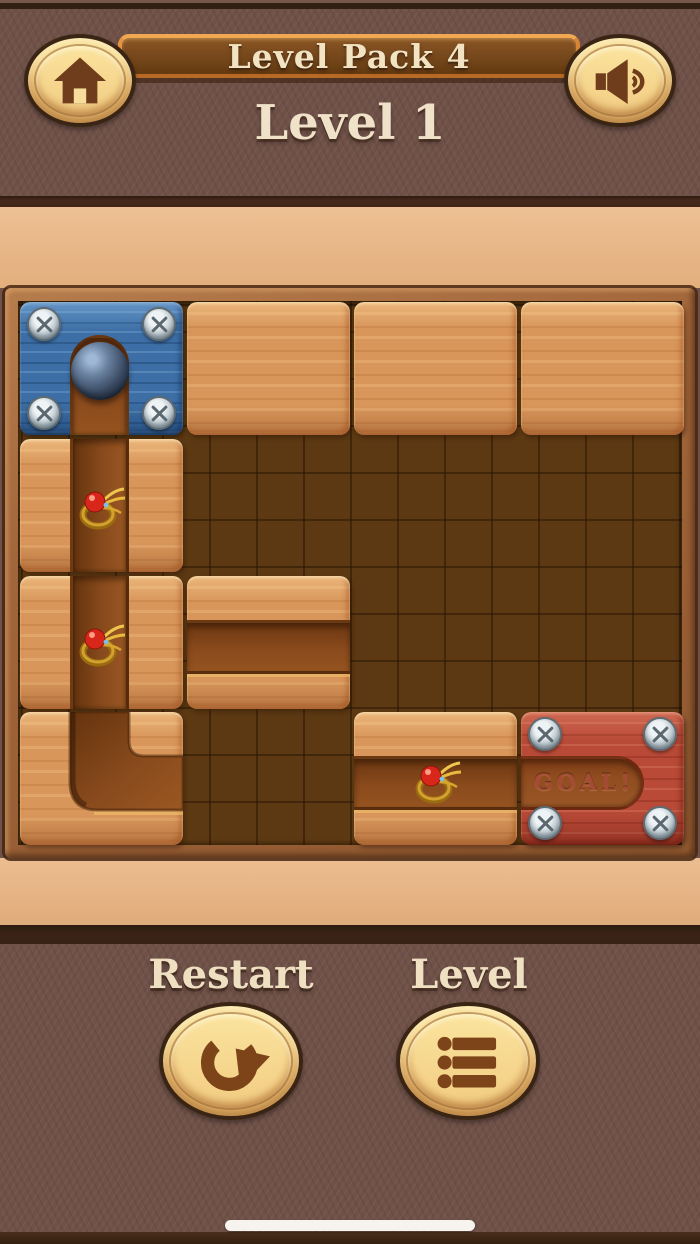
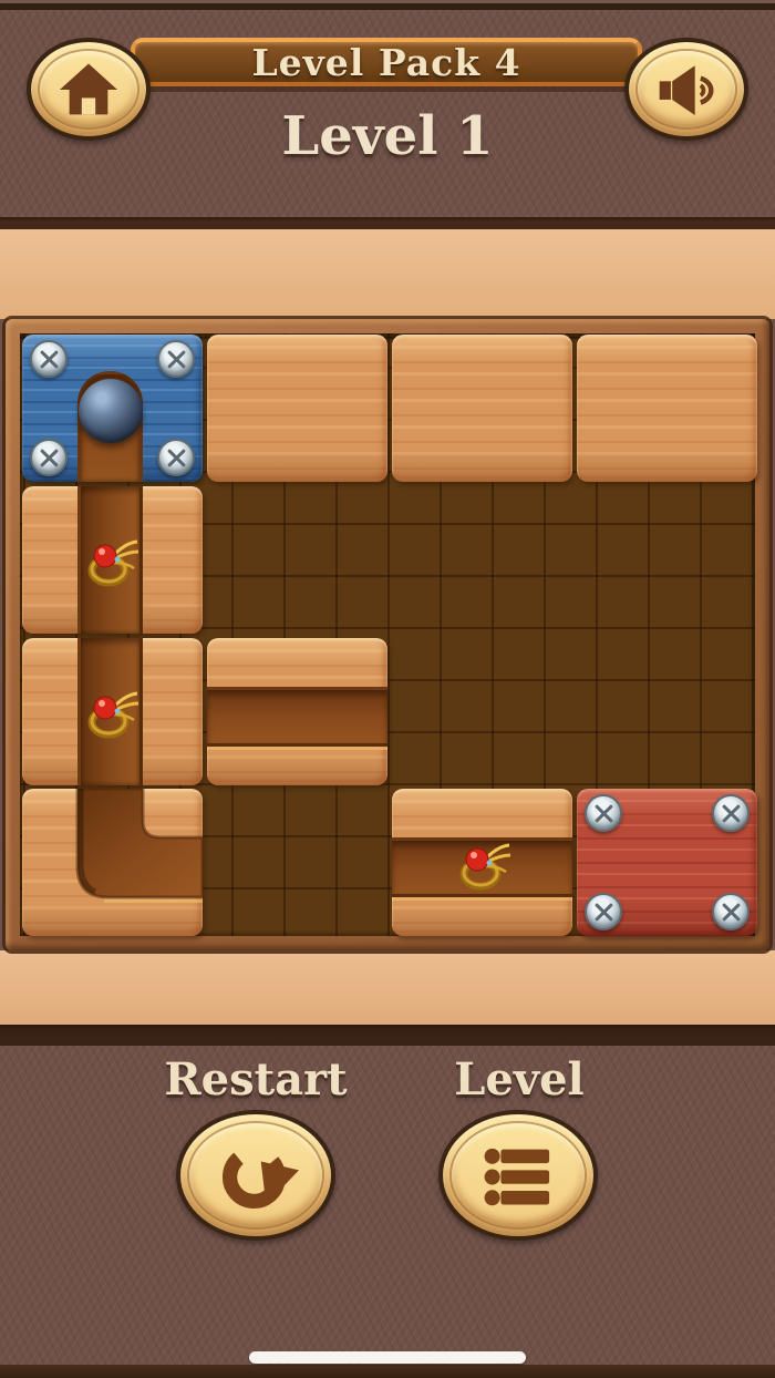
  Level Pack 4
  Level 1
- GOAL!
  Restart
  Level
